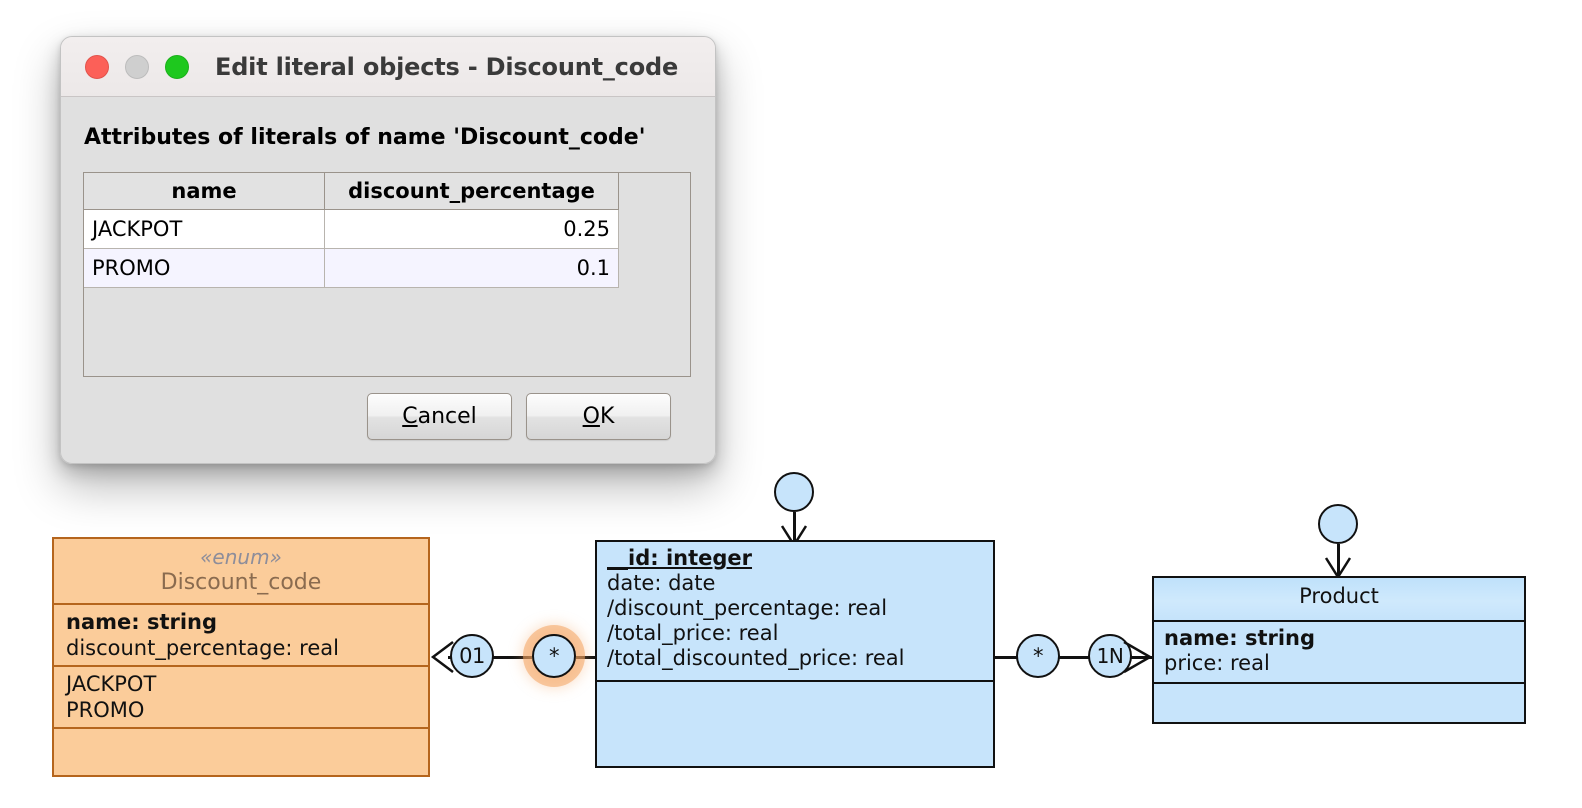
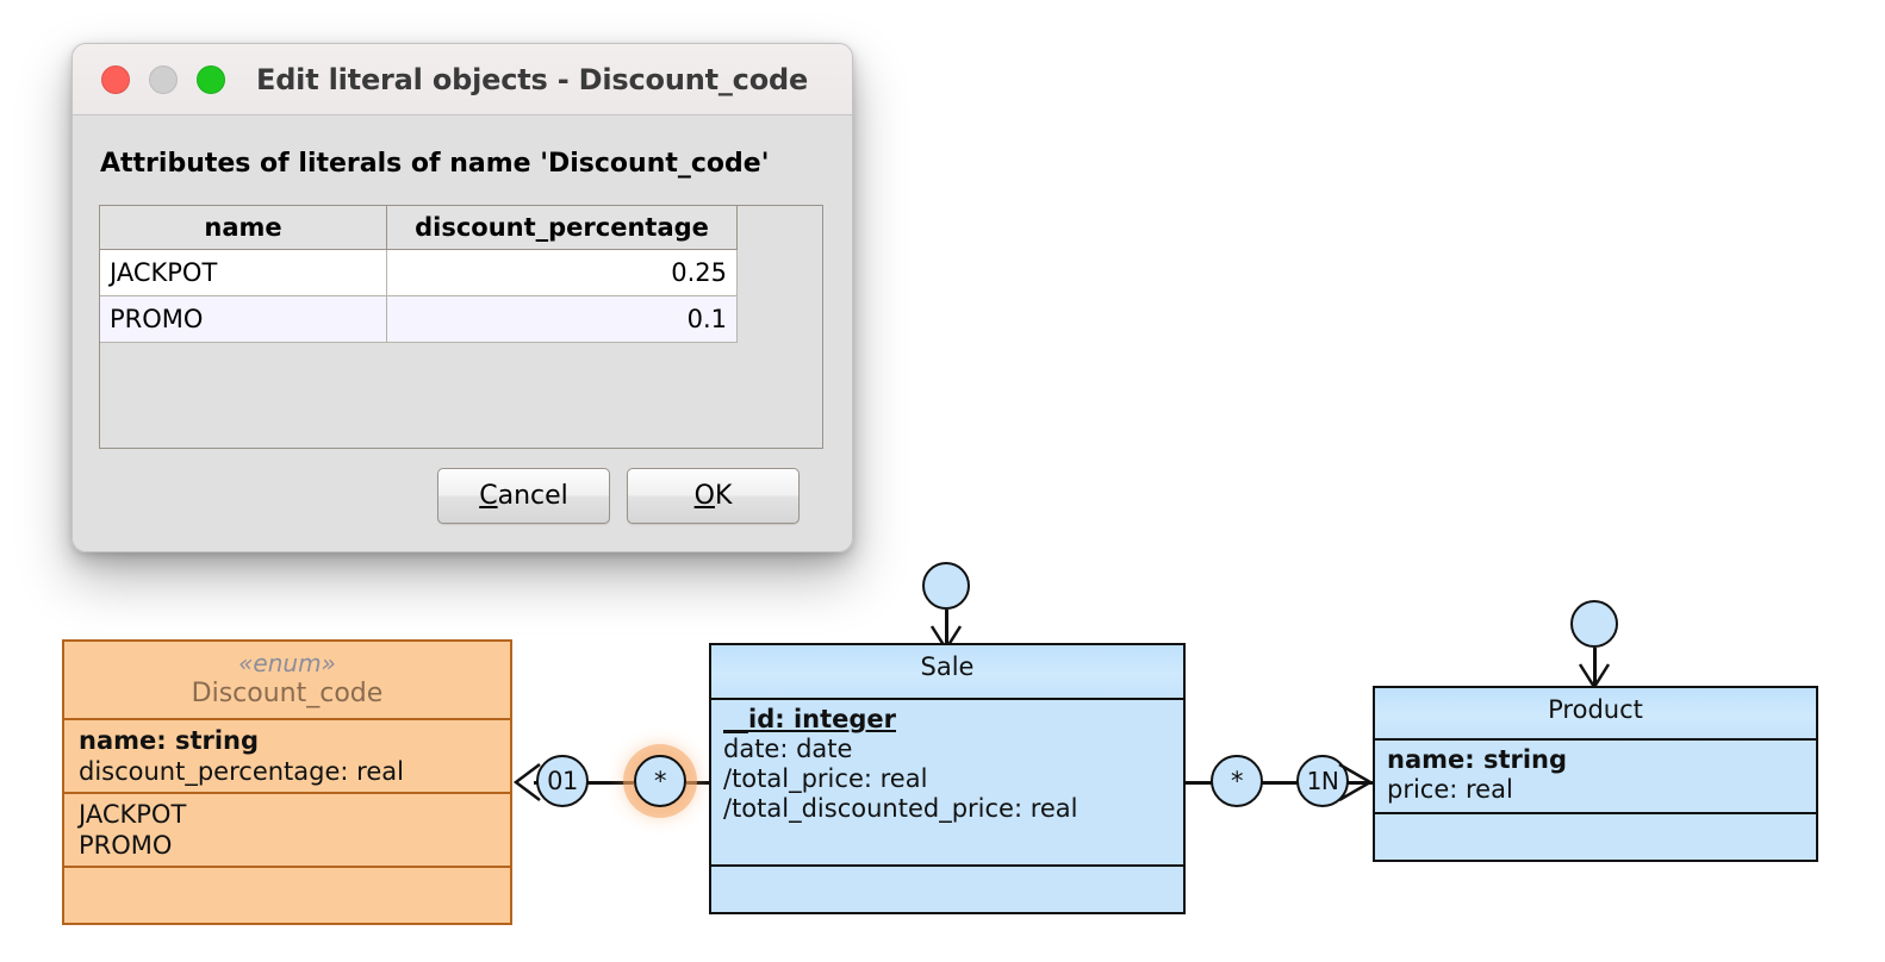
  01
  *
  *
  1N
  «enum»
  Discount_code
  name: string
  discount_percentage: real
  JACKPOT
  PROMO
+ Sale
  __id: integer
  date: date
- /discount_percentage: real
  /total_price: real
  /total_discounted_price: real
  Product
  name: string
  price: real
  Edit literal objects - Discount_code
  Attributes of literals of name 'Discount_code'
  name	discount_percentage
  JACKPOT	0.25
  PROMO	0.1
  Cancel
  OK
